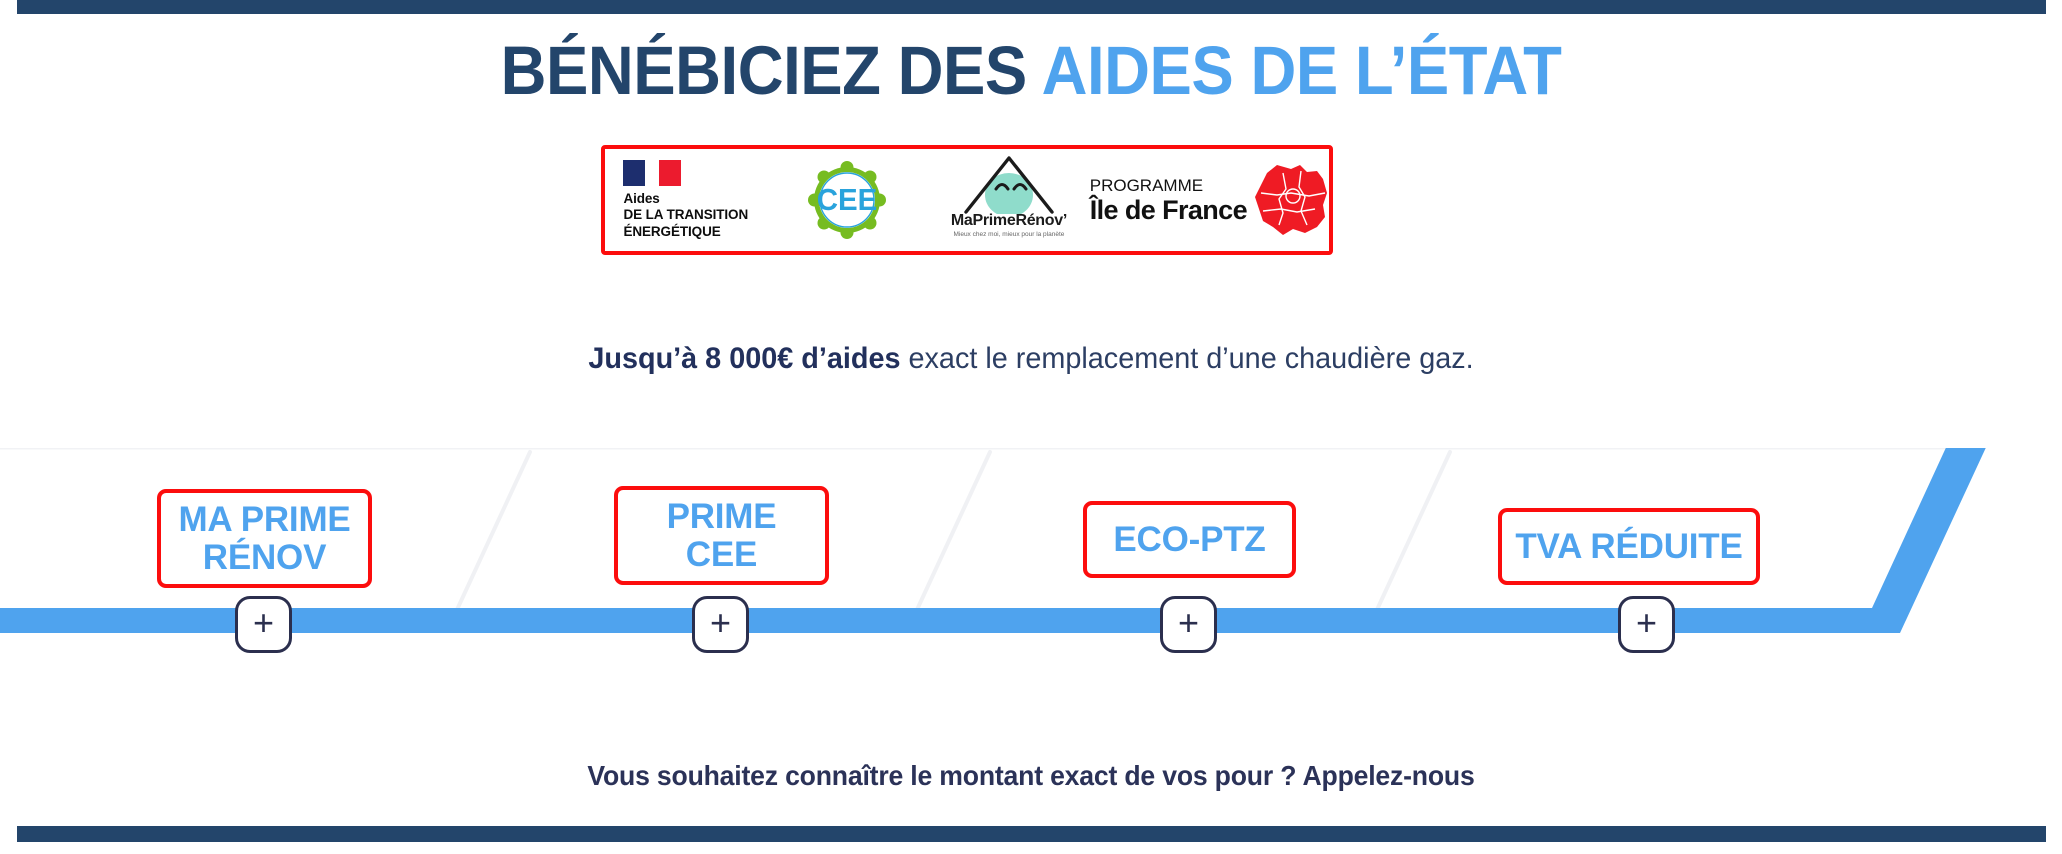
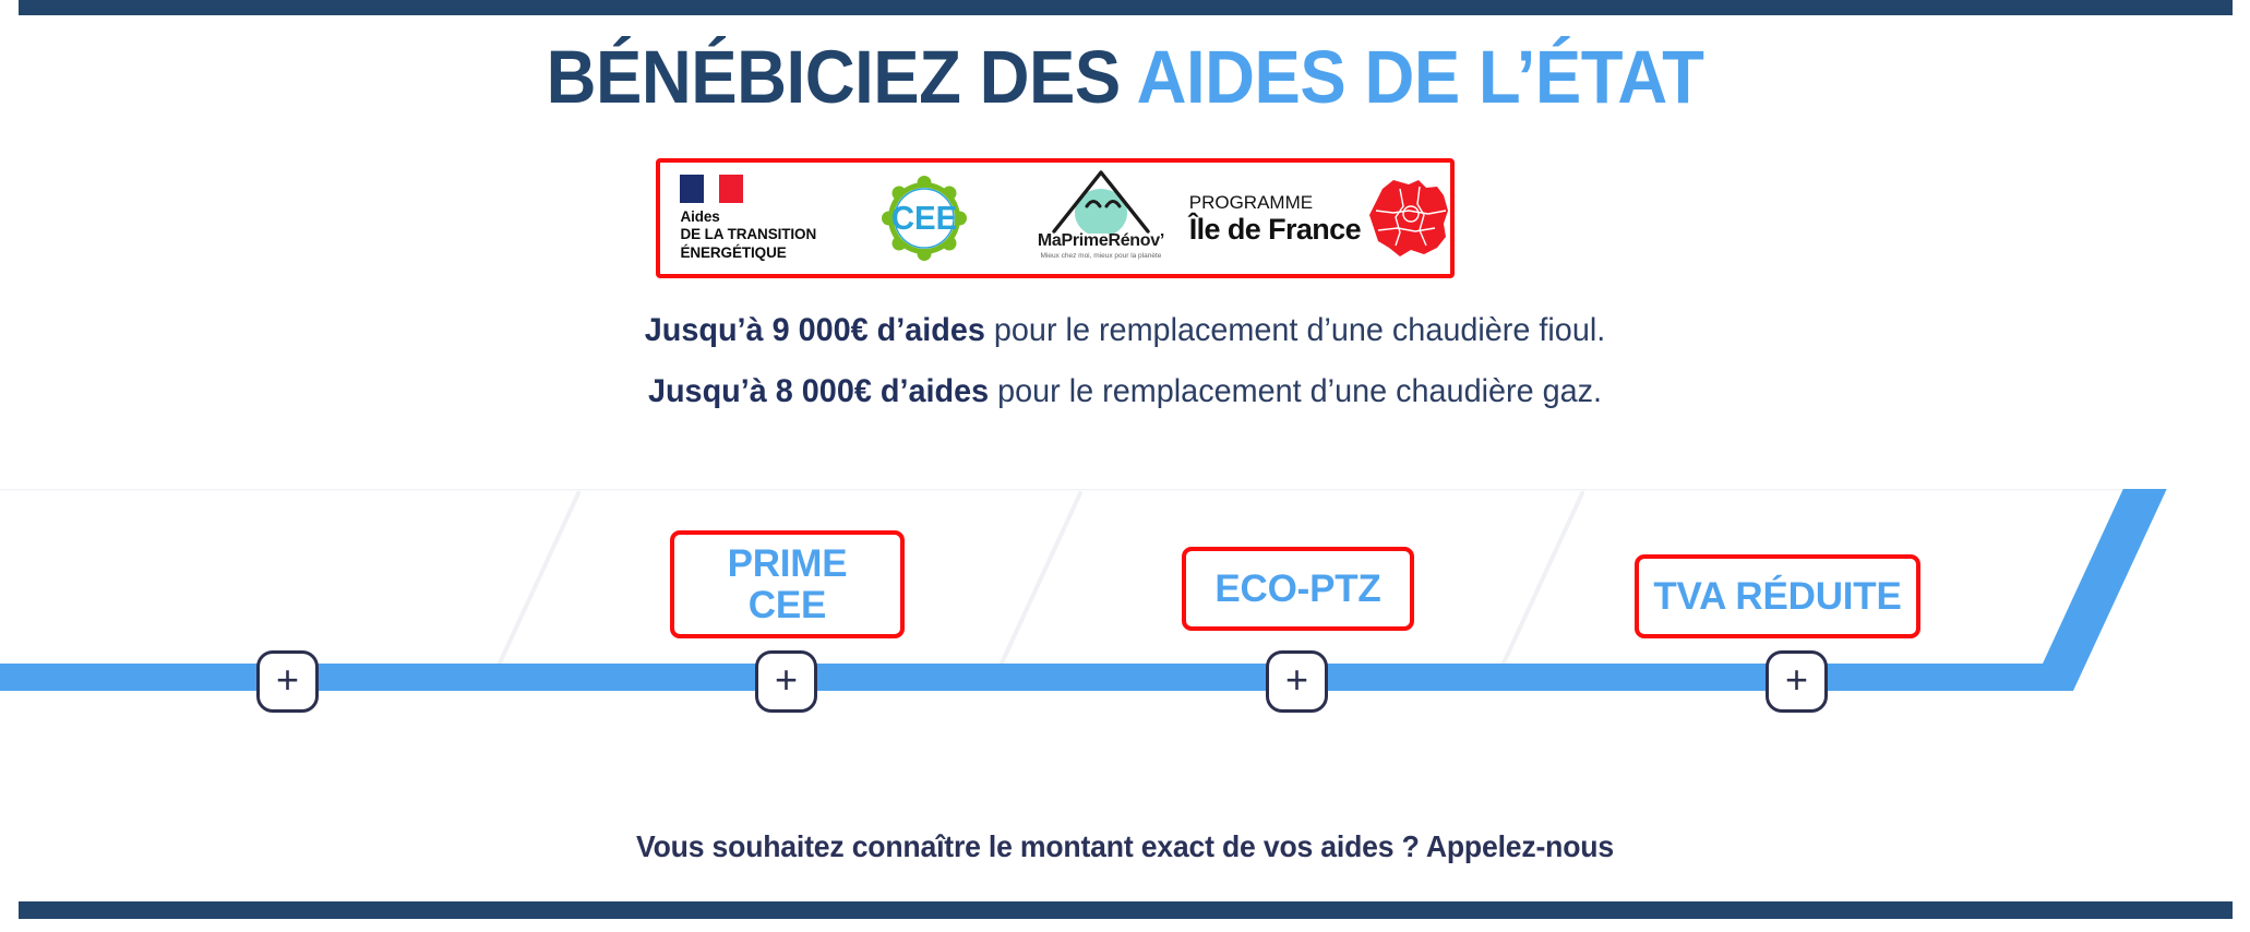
  BÉNÉBICIEZ DES AIDES DE L’ÉTAT
  Aides
  DE LA TRANSITION
  ÉNERGÉTIQUE
  CEE
  MaPrimeRénov’
  PROGRAMME
  Île de France
+ Jusqu’à 9 000€ d’aides pour le remplacement d’une chaudière fioul.
- Jusqu’à 8 000€ d’aides exact le remplacement d’une chaudière gaz.
+ Jusqu’à 8 000€ d’aides pour le remplacement d’une chaudière gaz.
- MA PRIME
- RÉNOV
  PRIME
  CEE
  ECO-PTZ
  TVA RÉDUITE
  +
  +
  +
  +
- Vous souhaitez connaître le montant exact de vos pour ? Appelez-nous
+ Vous souhaitez connaître le montant exact de vos aides ? Appelez-nous
